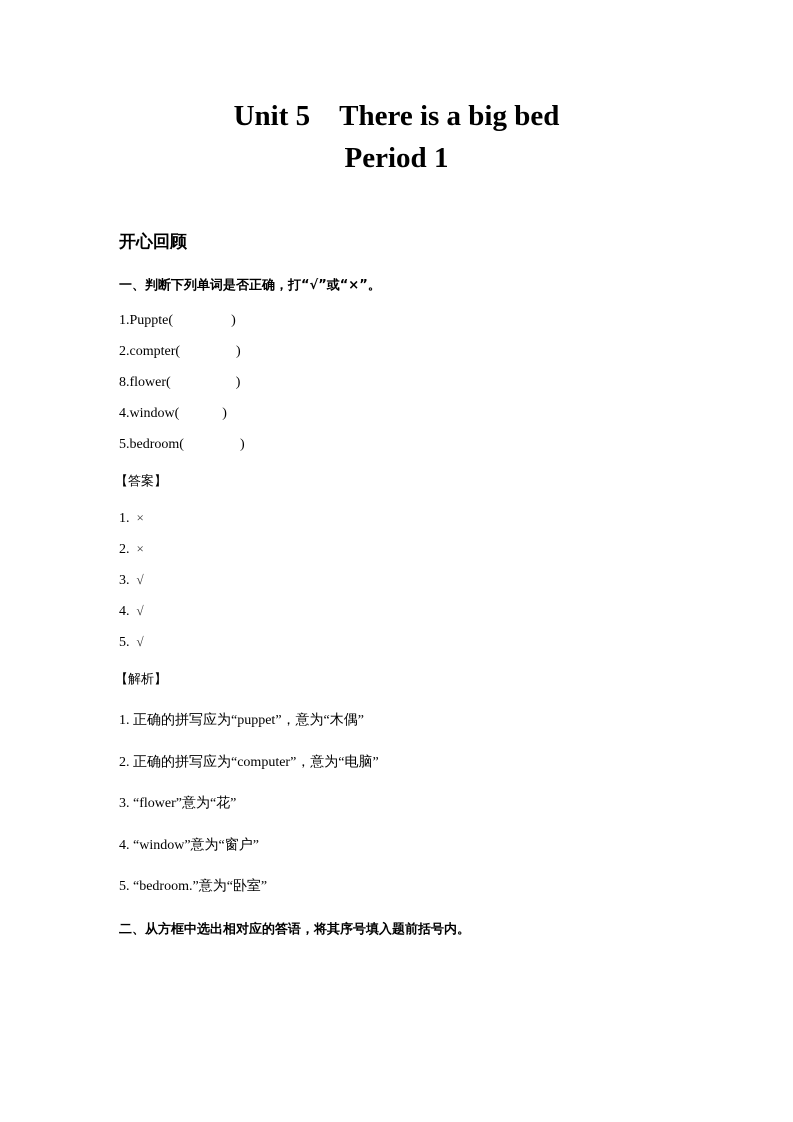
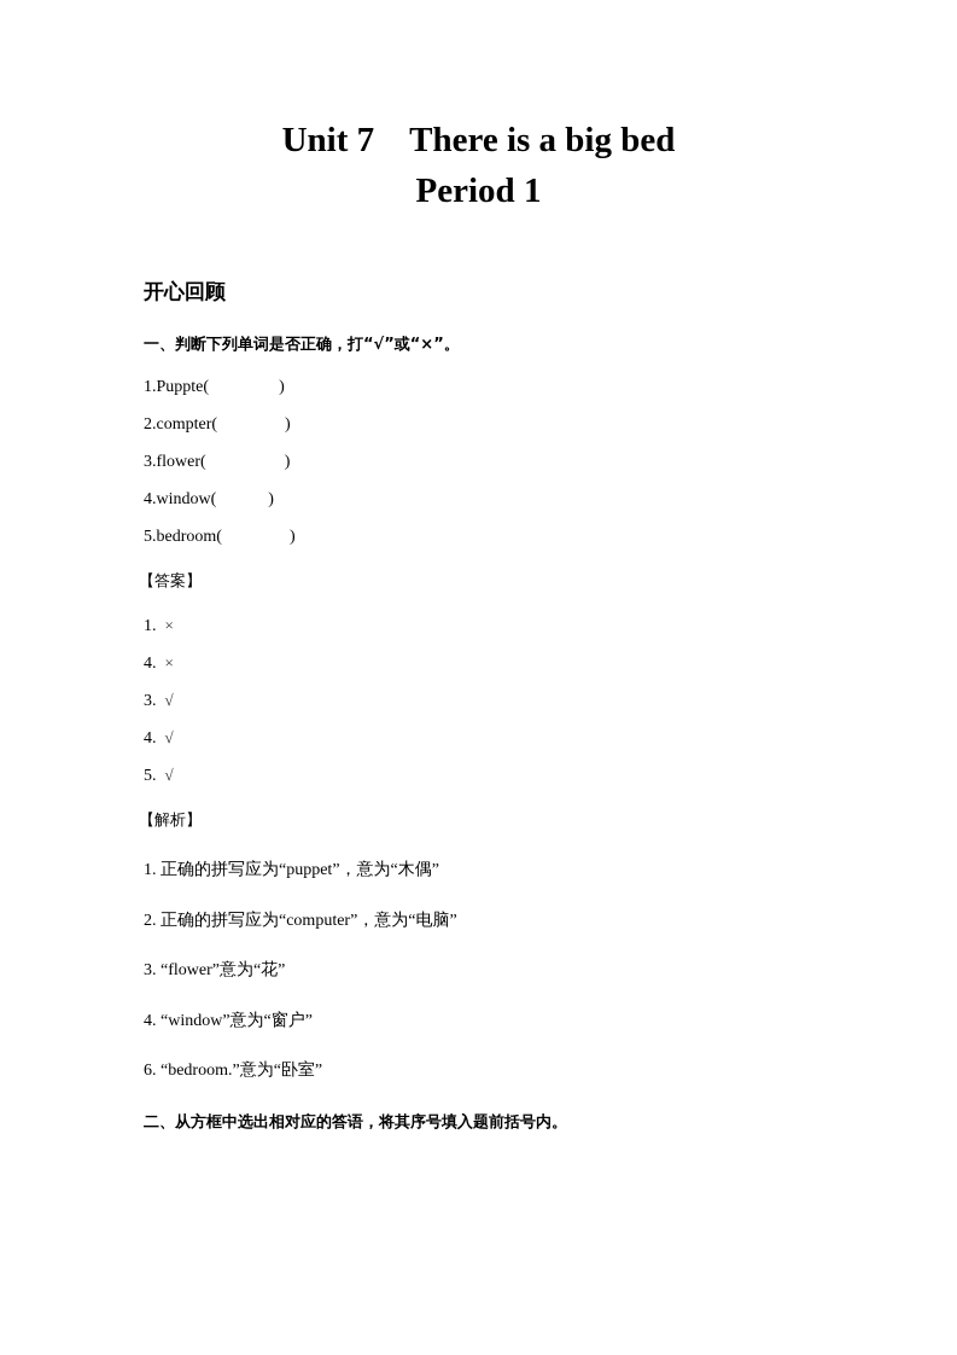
- Unit 5 There is a big bed
+ Unit 7 There is a big bed
  Period 1
  开心回顾
  一、判断下列单词是否正确，打“√”或“×”。
  1.Puppte( )
  2.compter( )
- 8.flower( )
+ 3.flower( )
  4.window( )
  5.bedroom( )
  【答案】
  1. ×
- 2. ×
+ 4. ×
  3. √
  4. √
  5. √
  【解析】
  1. 正确的拼写应为“puppet”，意为“木偶”
  2. 正确的拼写应为“computer”，意为“电脑”
  3. “flower”意为“花”
  4. “window”意为“窗户”
- 5. “bedroom.”意为“卧室”
+ 6. “bedroom.”意为“卧室”
  二、从方框中选出相对应的答语，将其序号填入题前括号内。
